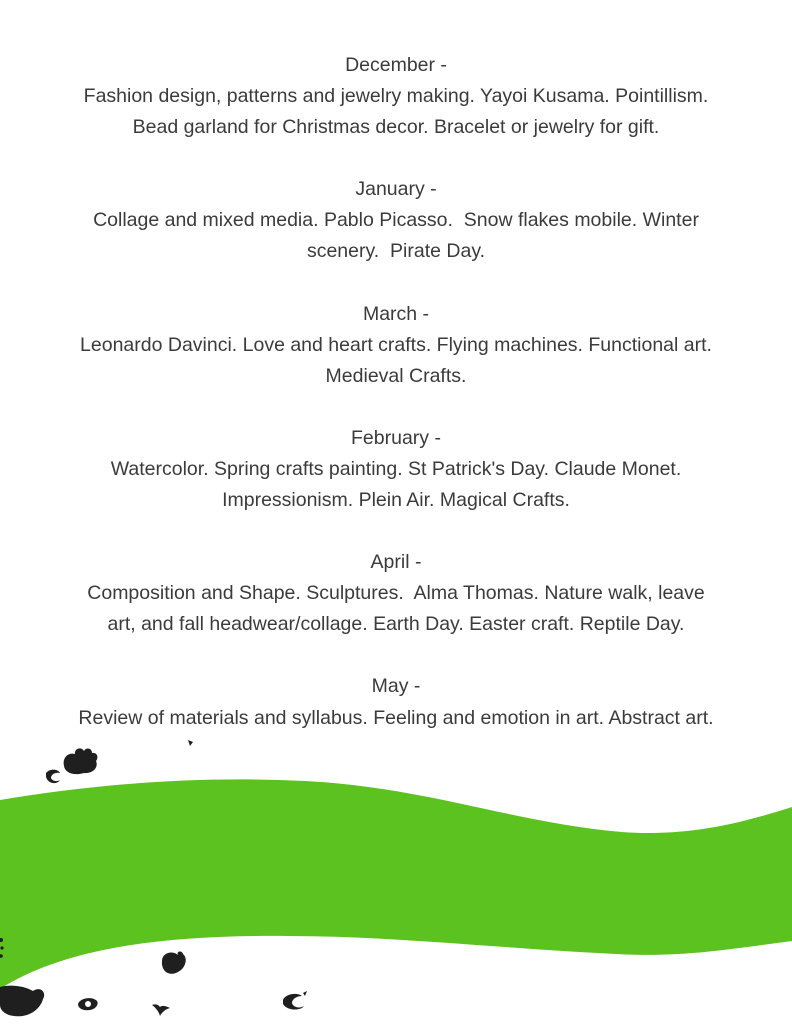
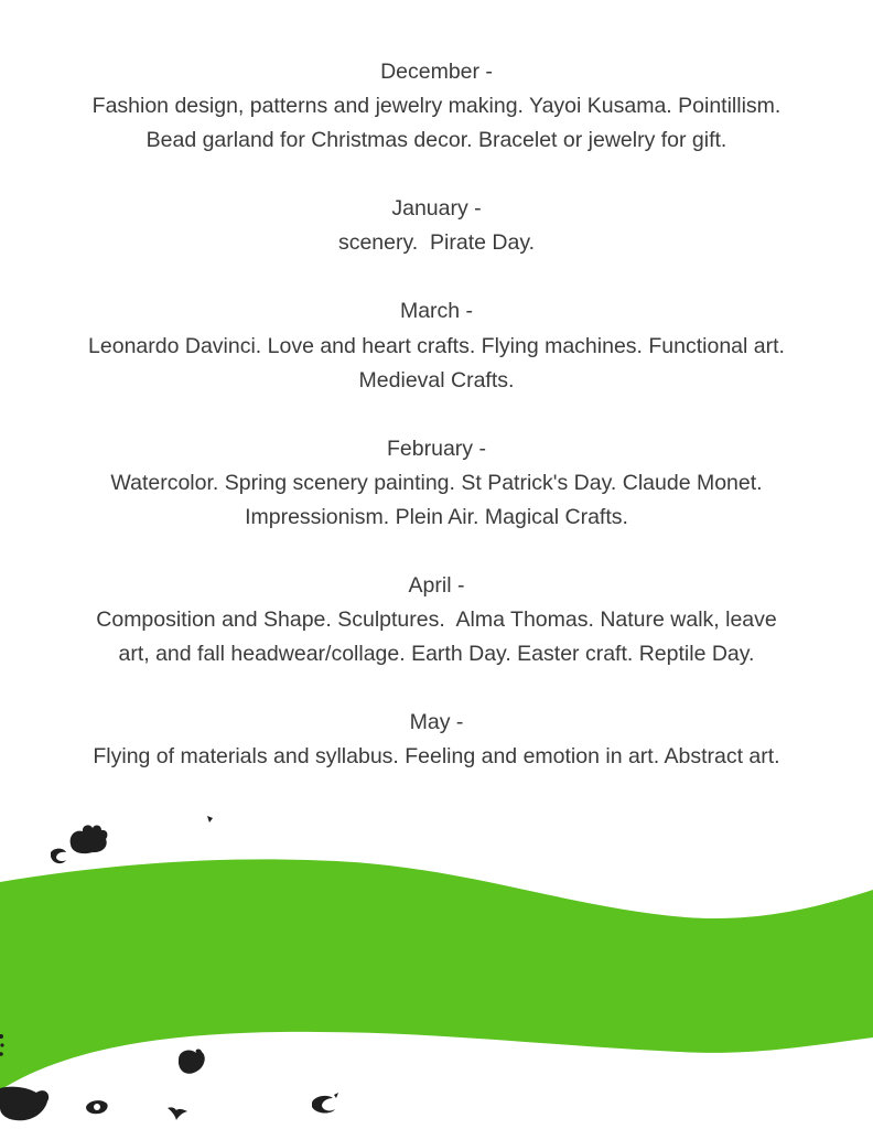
  December -
  Fashion design, patterns and jewelry making. Yayoi Kusama. Pointillism.
  Bead garland for Christmas decor. Bracelet or jewelry for gift.
  January -
- Collage and mixed media. Pablo Picasso. Snow flakes mobile. Winter
  scenery. Pirate Day.
  March -
  Leonardo Davinci. Love and heart crafts. Flying machines. Functional art.
  Medieval Crafts.
  February -
- Watercolor. Spring crafts painting. St Patrick's Day. Claude Monet.
+ Watercolor. Spring scenery painting. St Patrick's Day. Claude Monet.
  Impressionism. Plein Air. Magical Crafts.
  April -
  Composition and Shape. Sculptures. Alma Thomas. Nature walk, leave
  art, and fall headwear/collage. Earth Day. Easter craft. Reptile Day.
  May -
- Review of materials and syllabus. Feeling and emotion in art. Abstract art.
+ Flying of materials and syllabus. Feeling and emotion in art. Abstract art.
